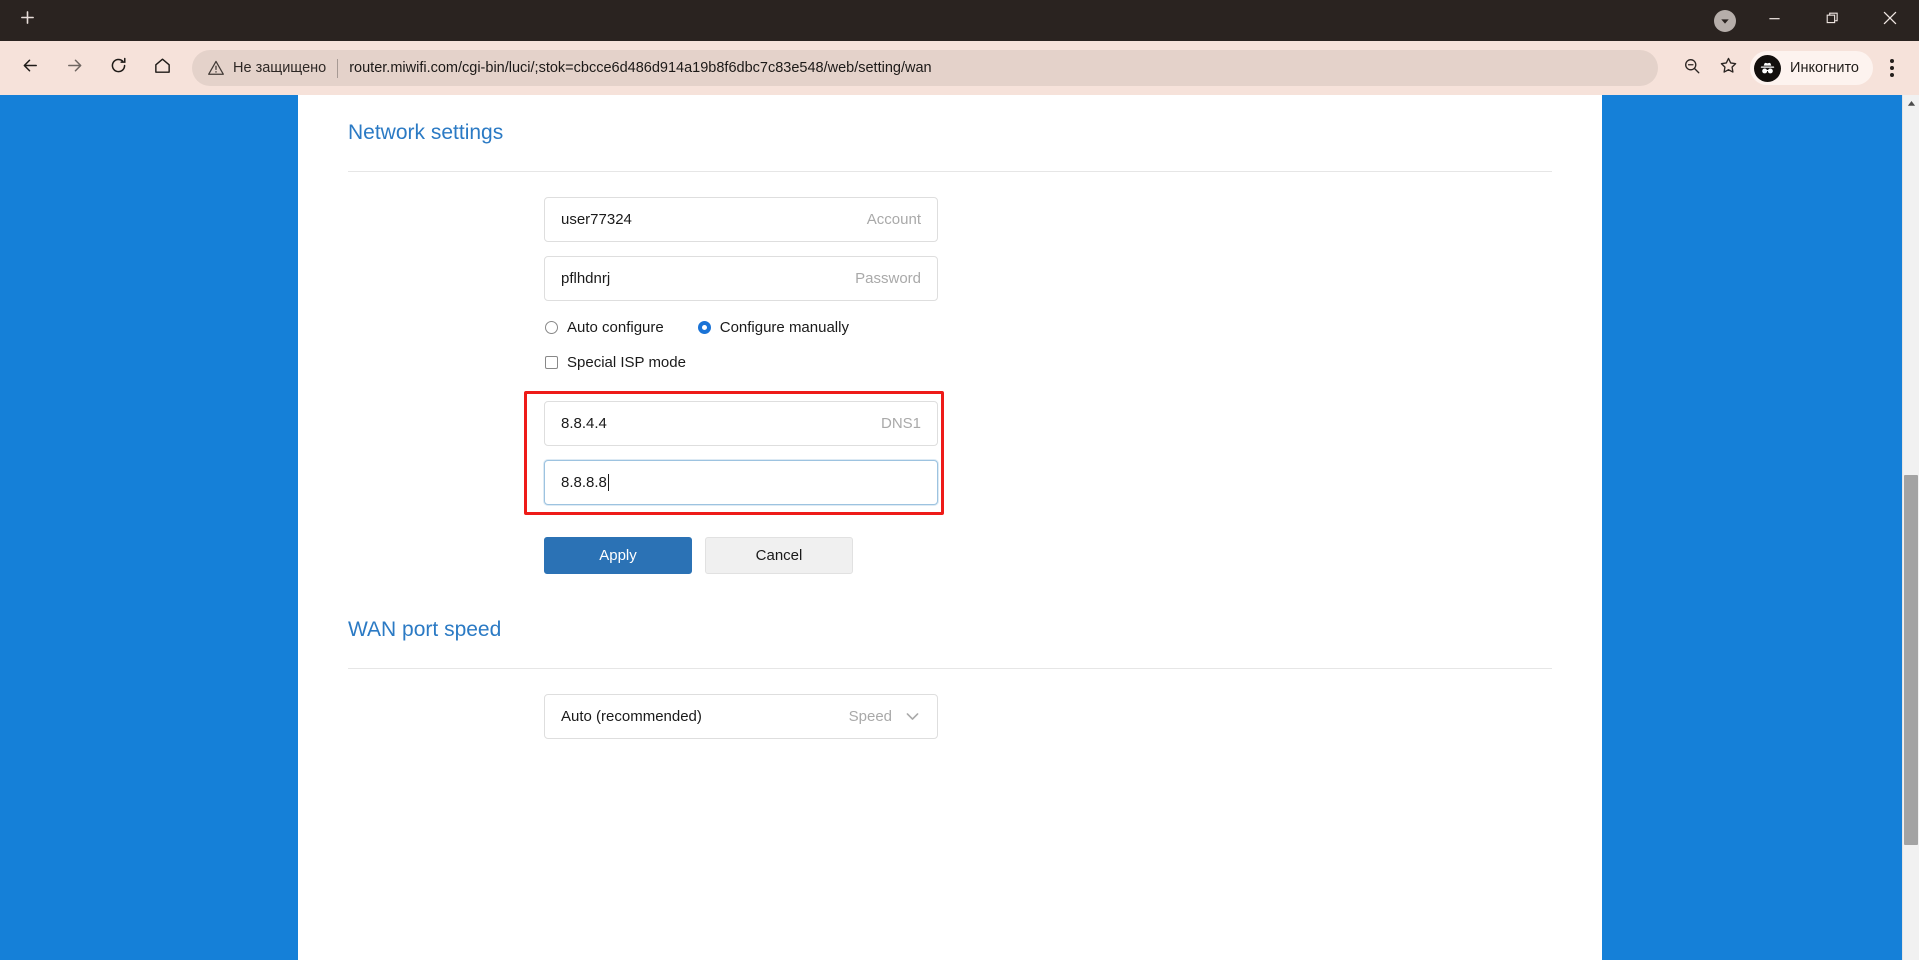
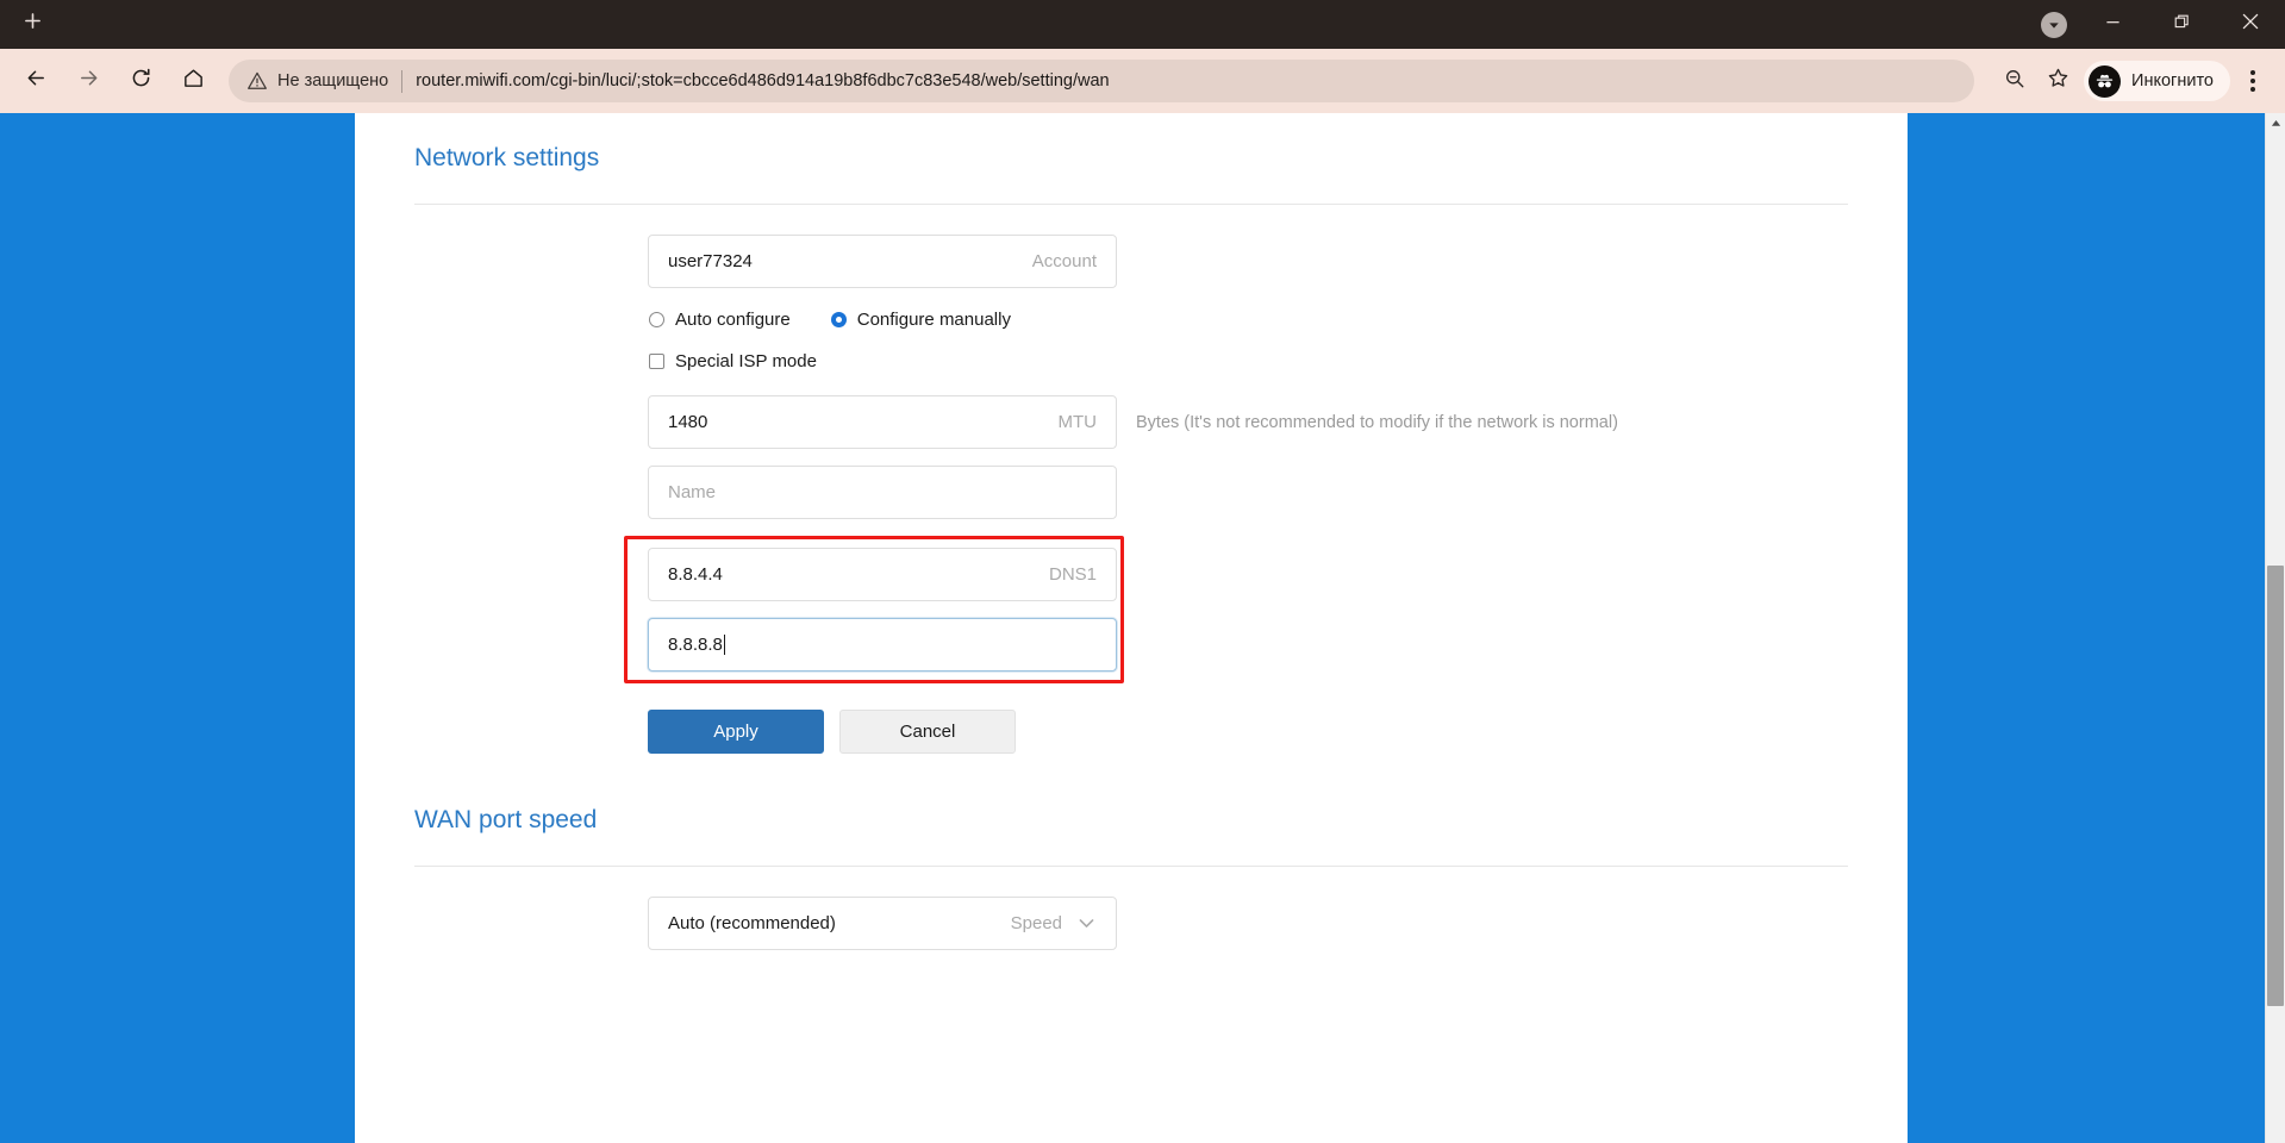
  Не защищено
  router.miwifi.com/cgi-bin/luci/;stok=cbcce6d486d914a19b8f6dbc7c83e548/web/setting/wan
  Инкогнито
  Network settings
  user77324
  Account
- pflhdnrj
- Password
  Auto configure
  Configure manually
  Special ISP mode
+ 1480
+ MTU
+ Bytes (It's not recommended to modify if the network is normal)
+ Name
  8.8.4.4
  DNS1
  8.8.8.8
  Apply
  Cancel
  WAN port speed
  Auto (recommended)
  Speed
